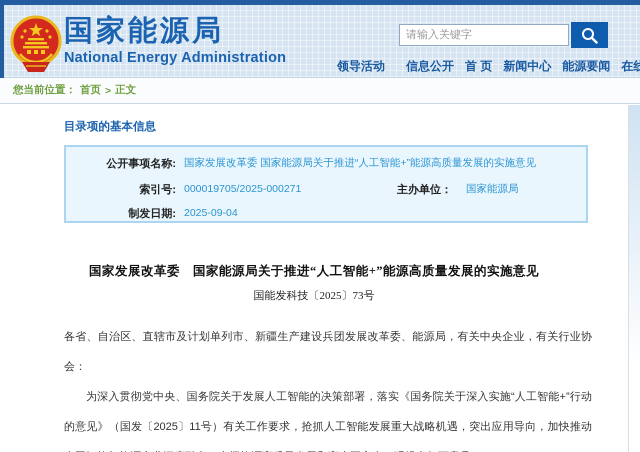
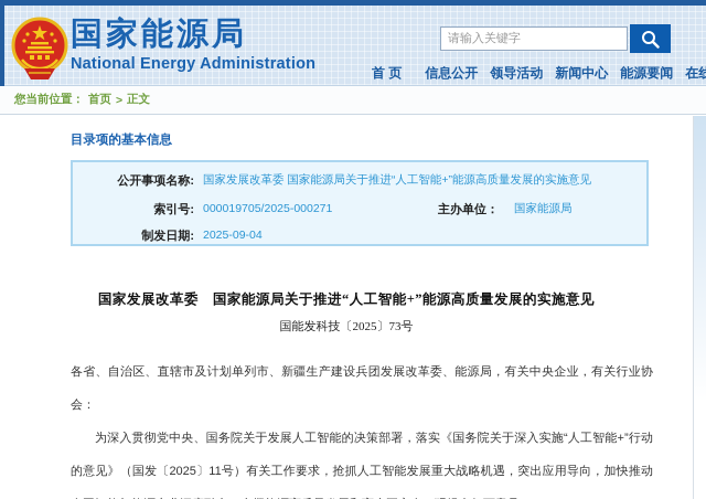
  国家能源局
  National Energy Administration
  请输入关键字
- 领导活动
+ 首 页
  信息公开
- 首 页
+ 领导活动
  新闻中心
  能源要闻
  您当前位置：
  首页
  >
  正文
  目录项的基本信息
  公开事项名称:
  国家发展改革委 国家能源局关于推进“人工智能+”能源高质量发展的实施意见
  索引号:
  000019705/2025-000271
  主办单位：
  国家能源局
  制发日期:
  2025-09-04
  国家发展改革委 国家能源局关于推进“人工智能+”能源高质量发展的实施意见
  国能发科技〔2025〕73号
  各省、自治区、直辖市及计划单列市、新疆生产建设兵团发展改革委、能源局，有关中央企业，有关行业协会：
  为深入贯彻党中央、国务院关于发展人工智能的决策部署，落实《国务院关于深入实施“人工智能+”行动的意见》（国发〔2025〕11号）有关工作要求，抢抓人工智能发展重大战略机遇，突出应用导向，加快推动
